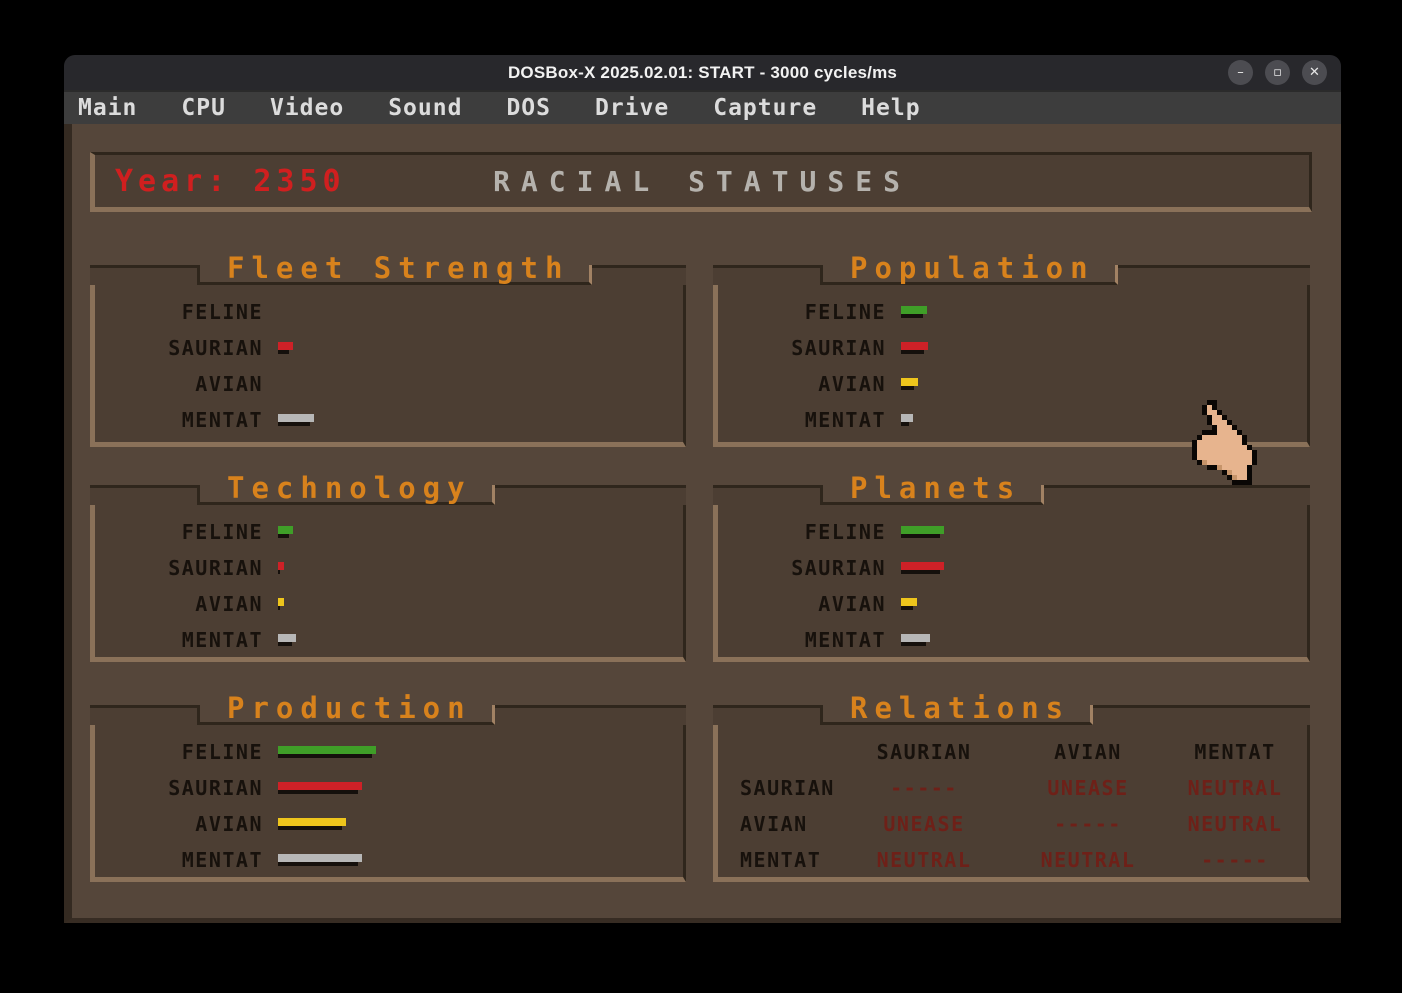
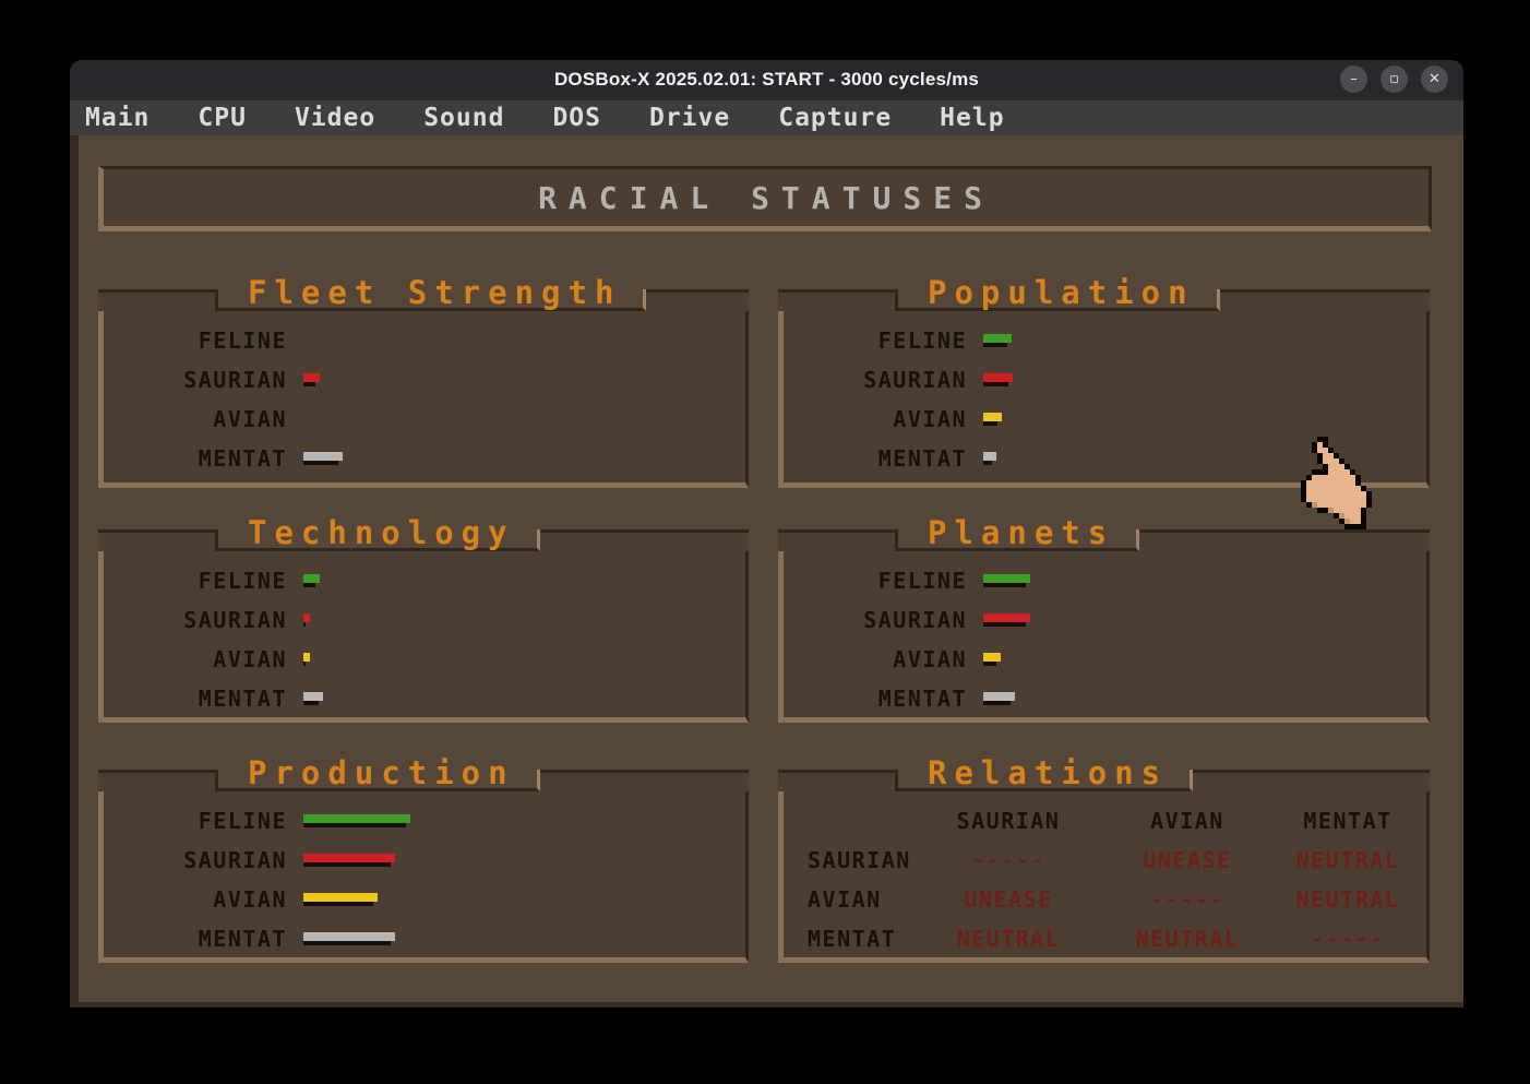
  DOSBox-X 2025.02.01: START - 3000 cycles/ms
  –
  ▫
  ✕
  Main
  CPU
  Video
  Sound
  DOS
  Drive
  Capture
  Help
- Year: 2350
  RACIAL STATUSES
  Fleet Strength
  FELINE
  SAURIAN
  AVIAN
  MENTAT
  Population
  FELINE
  SAURIAN
  AVIAN
  MENTAT
  Technology
  FELINE
  SAURIAN
  AVIAN
  MENTAT
  Planets
  FELINE
  SAURIAN
  AVIAN
  MENTAT
  Production
  FELINE
  SAURIAN
  AVIAN
  MENTAT
  Relations
  SAURIAN
  AVIAN
  MENTAT
  SAURIAN
  -----
  UNEASE
  NEUTRAL
  AVIAN
  UNEASE
  -----
  NEUTRAL
  MENTAT
  NEUTRAL
  NEUTRAL
  -----
